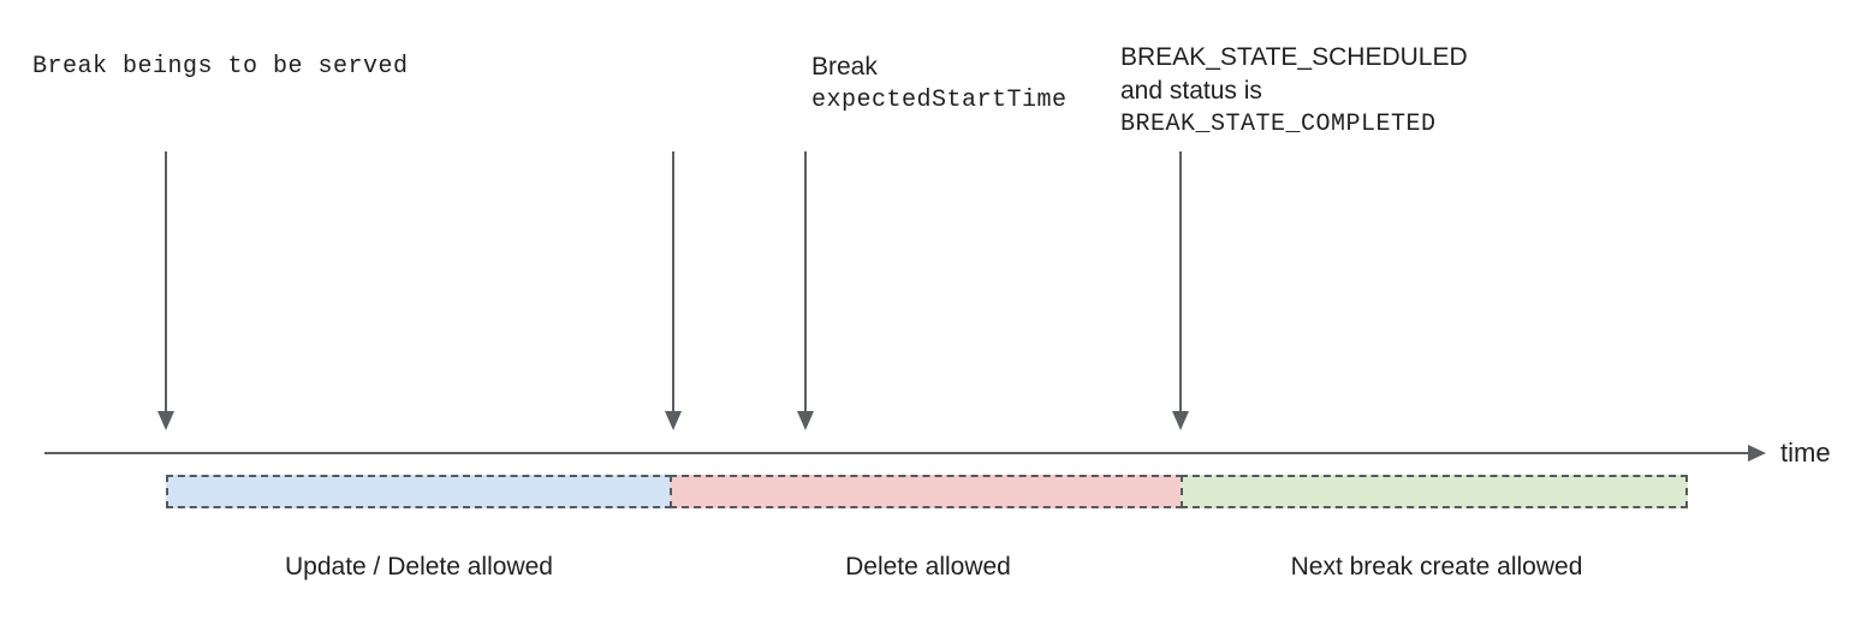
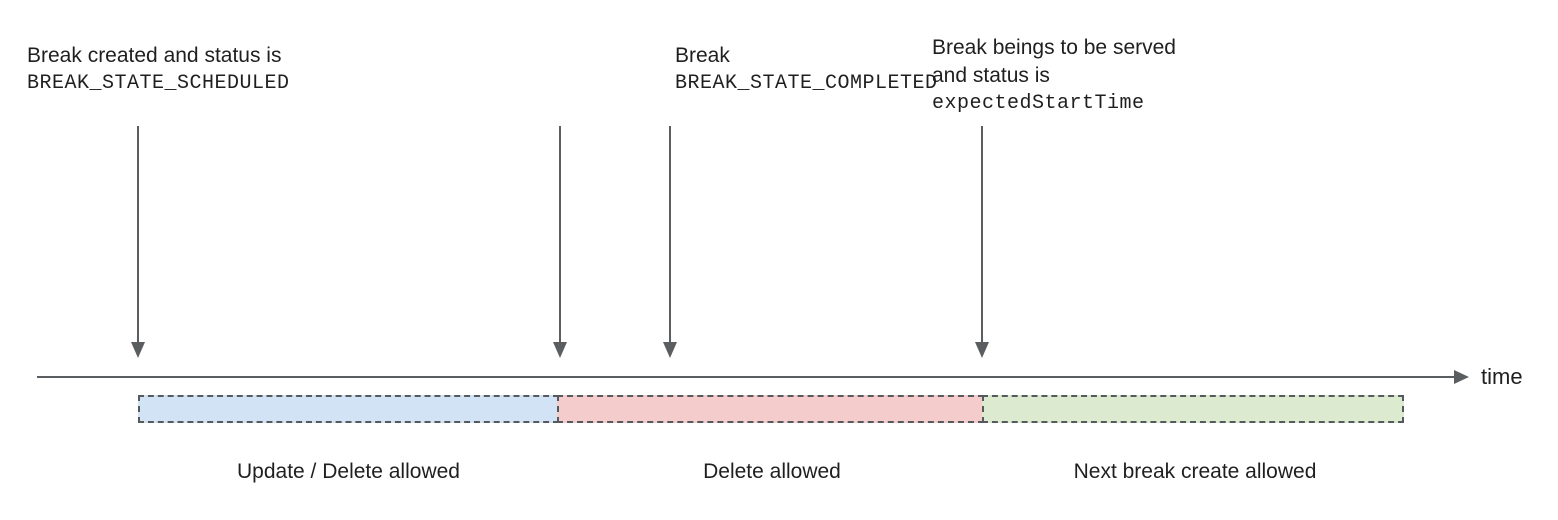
+ Break created and status is
- Break beings to be served
+ BREAK_STATE_SCHEDULED
  Break
- expectedStartTime
+ BREAK_STATE_COMPLETED
- BREAK_STATE_SCHEDULED
+ Break beings to be served
  and status is
- BREAK_STATE_COMPLETED
+ expectedStartTime
  time
  Update / Delete allowed
  Delete allowed
  Next break create allowed
